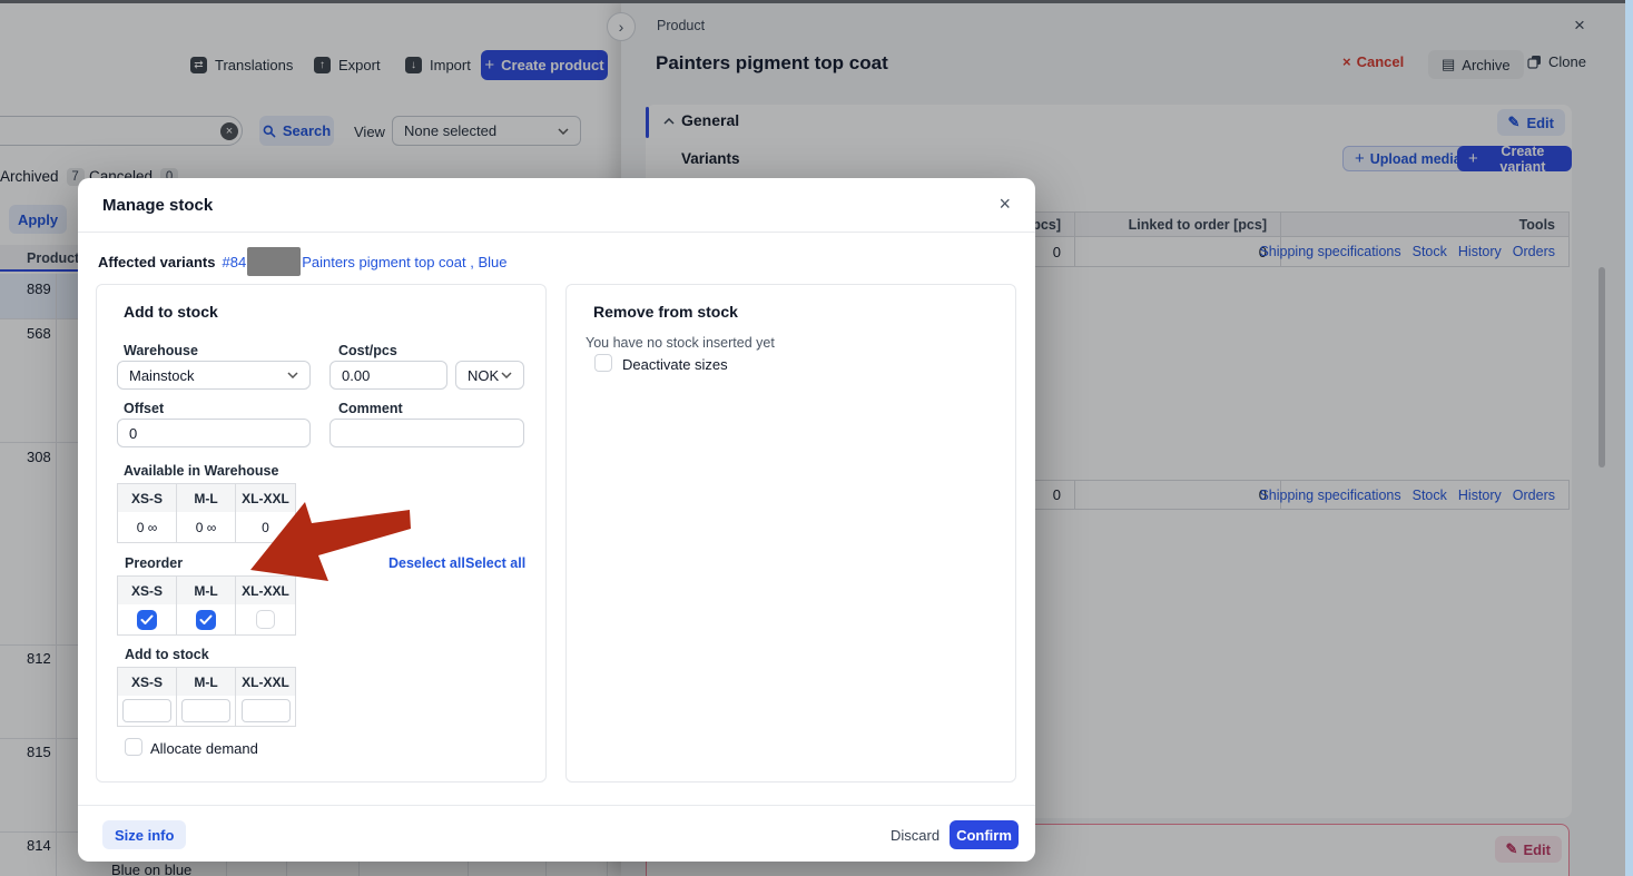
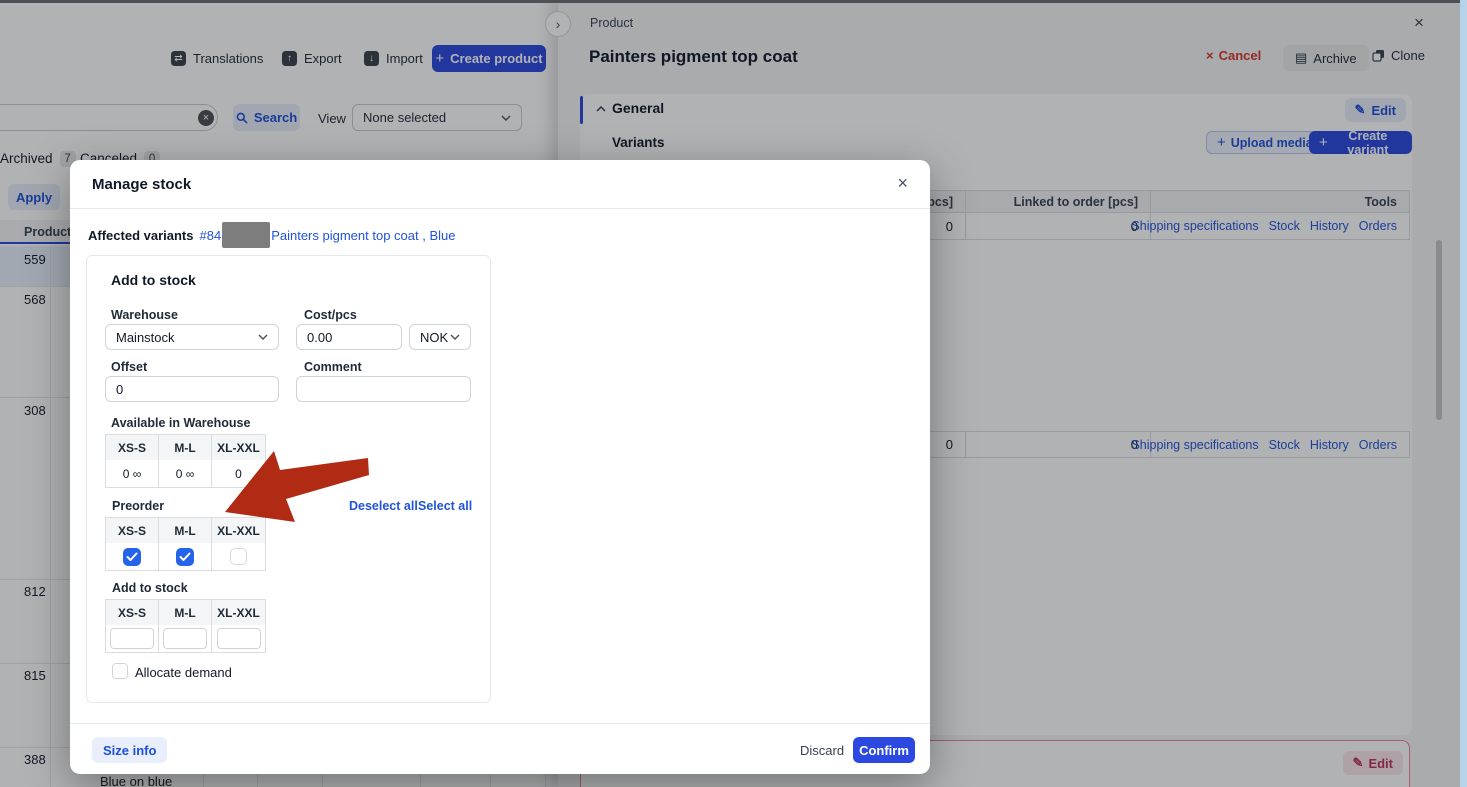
  ⇄
  Translations
  ↑
  Export
  ↓
  Import
  +
  Create product
  ×
  Search
  View
  None selected
  Archived
  7
  Canceled
  0
  Apply
- 889
+ 559
  568
  308
  812
  815
- 814
+ 388
  Blue on blue
  ›
  Product
  ×
  Painters pigment top coat
  ×
  Cancel
  ▤
  Archive
  Clone
  General
  ✎
  Edit
  Variants
  +
  Upload medi
  +
  Create variant
  Linked to order [pcs]
  Tools
  0
  0
  Shipping specifications
  Stock
  History
  Orders
  0
  0
  Shipping specifications
  Stock
  History
  Orders
  ✎
  Edit
  Manage stock
  ×
  Affected variants
  #84
  Painters pigment top coat , Blue
  Add to stock
  Warehouse
  Cost/pcs
  Mainstock
  0.00
  NOK
  Offset
  Comment
  0
  Available in Warehouse
  XS-S
  M-L
  XL-XXL
  0 ∞
  0 ∞
  0
  Preorder
  Deselect all
  Select all
  XS-S
  M-L
  XL-XXL
  Add to stock
  XS-S
  M-L
  XL-XXL
  Allocate demand
- Remove from stock
- You have no stock inserted yet
- Deactivate sizes
  Size info
  Discard
  Confirm
